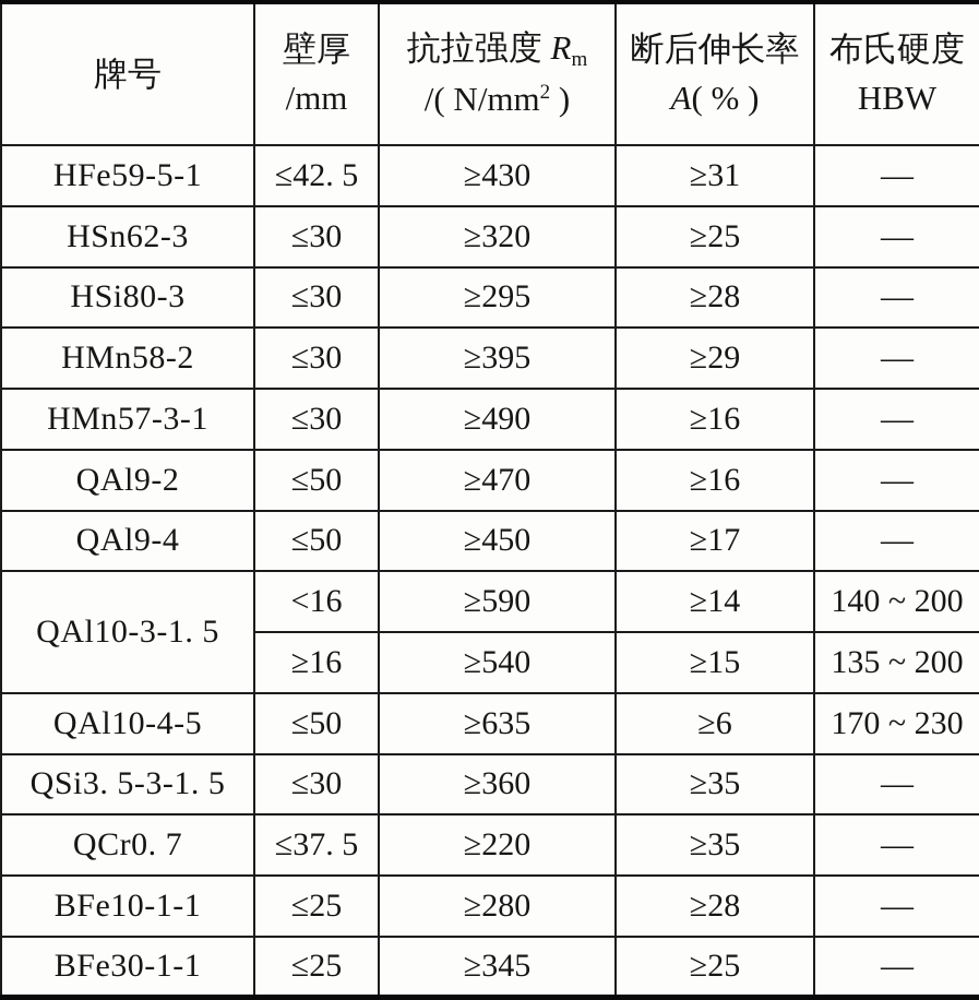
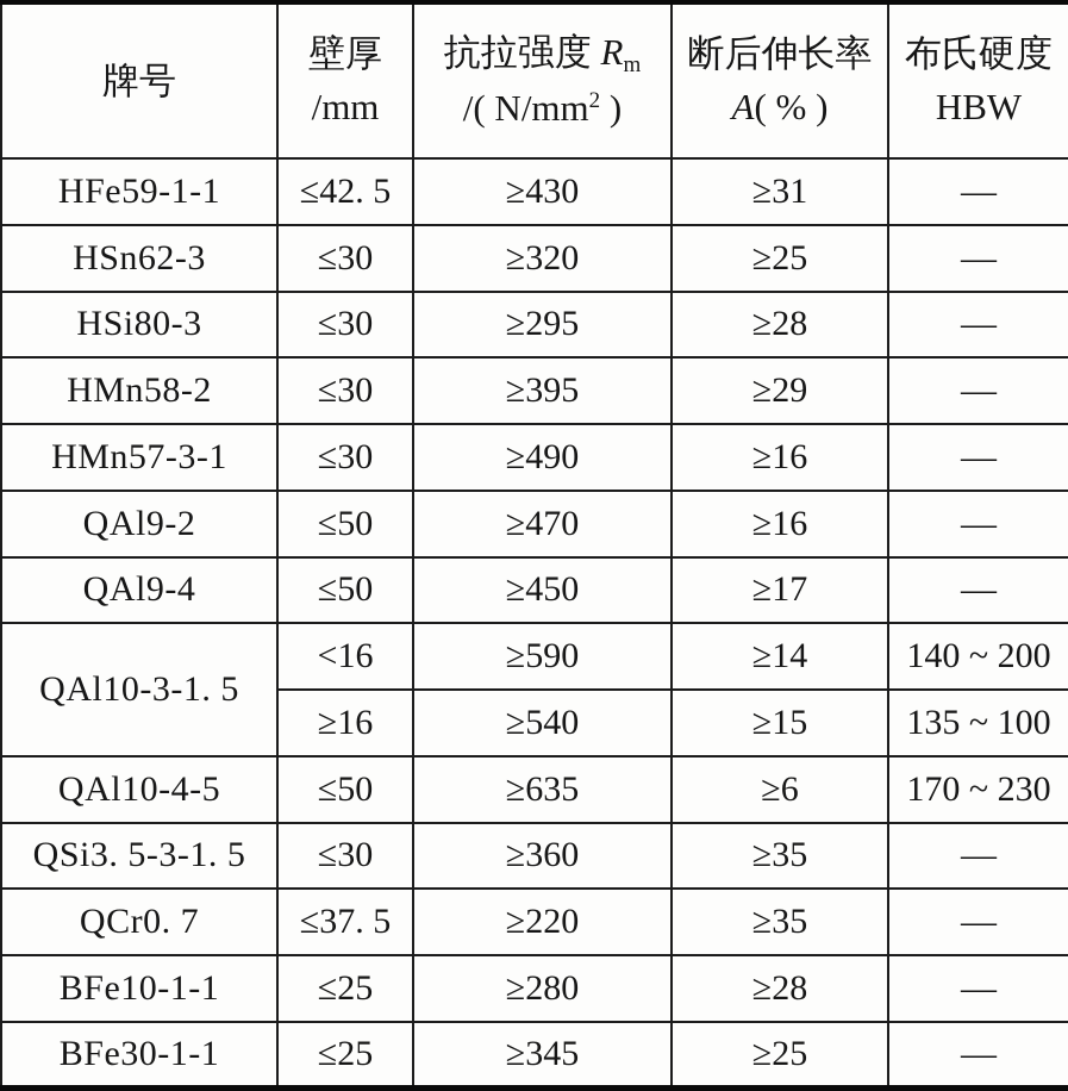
  牌号	壁厚 /mm	抗拉强度 Rm /( N/mm2 )	断后伸长率 A( % )	布氏硬度 HBW
- HFe59-5-1	≤42. 5	≥430	≥31	—
+ HFe59-1-1	≤42. 5	≥430	≥31	—
  HSn62-3	≤30	≥320	≥25	—
  HSi80-3	≤30	≥295	≥28	—
  HMn58-2	≤30	≥395	≥29	—
  HMn57-3-1	≤30	≥490	≥16	—
  QAl9-2	≤50	≥470	≥16	—
  QAl9-4	≤50	≥450	≥17	—
  QAl10-3-1. 5	<16	≥590	≥14	140 ~ 200
- ≥16	≥540	≥15	135 ~ 200
+ ≥16	≥540	≥15	135 ~ 100
  QAl10-4-5	≤50	≥635	≥6	170 ~ 230
  QSi3. 5-3-1. 5	≤30	≥360	≥35	—
  QCr0. 7	≤37. 5	≥220	≥35	—
  BFe10-1-1	≤25	≥280	≥28	—
  BFe30-1-1	≤25	≥345	≥25	—
